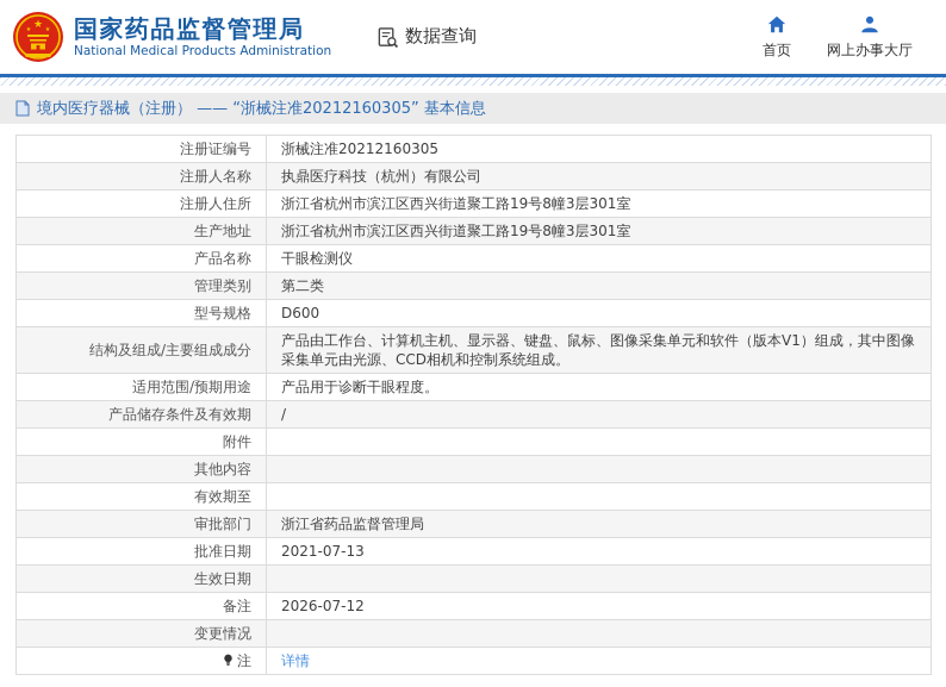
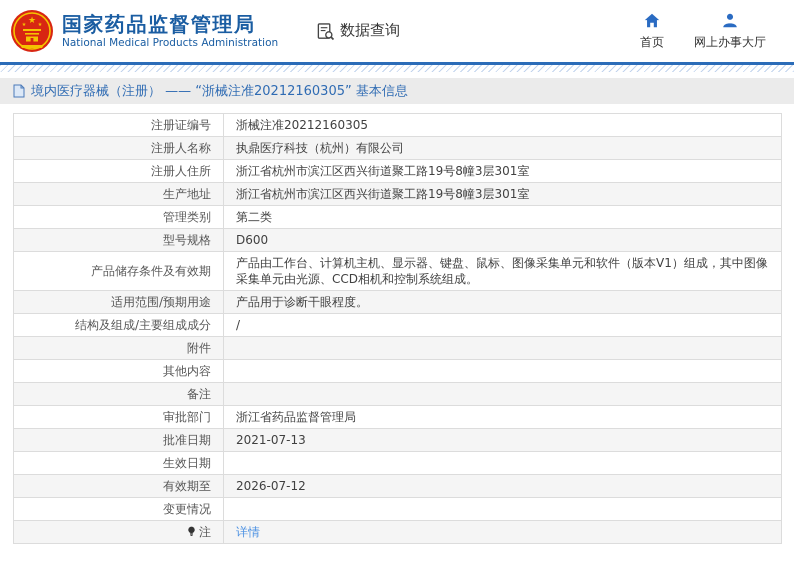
  ★
  国家药品监督管理局
  National Medical Products Administration
  数据查询
  首页
  网上办事大厅
  境内医疗器械（注册） —— “浙械注准20212160305” 基本信息
  注册证编号	浙械注准20212160305
  注册人名称	执鼎医疗科技（杭州）有限公司
  注册人住所	浙江省杭州市滨江区西兴街道聚工路19号8幢3层301室
  生产地址	浙江省杭州市滨江区西兴街道聚工路19号8幢3层301室
- 产品名称	干眼检测仪
  管理类别	第二类
  型号规格	D600
- 结构及组成/主要组成成分	产品由工作台、计算机主机、显示器、键盘、鼠标、图像采集单元和软件（版本V1）组成，其中图像采集单元由光源、CCD相机和控制系统组成。
+ 产品储存条件及有效期	产品由工作台、计算机主机、显示器、键盘、鼠标、图像采集单元和软件（版本V1）组成，其中图像采集单元由光源、CCD相机和控制系统组成。
  适用范围/预期用途	产品用于诊断干眼程度。
- 产品储存条件及有效期	/
+ 结构及组成/主要组成成分	/
  附件
  其他内容
- 有效期至
+ 备注
  审批部门	浙江省药品监督管理局
  批准日期	2021-07-13
  生效日期
- 备注	2026-07-12
+ 有效期至	2026-07-12
  变更情况
  注	详情
